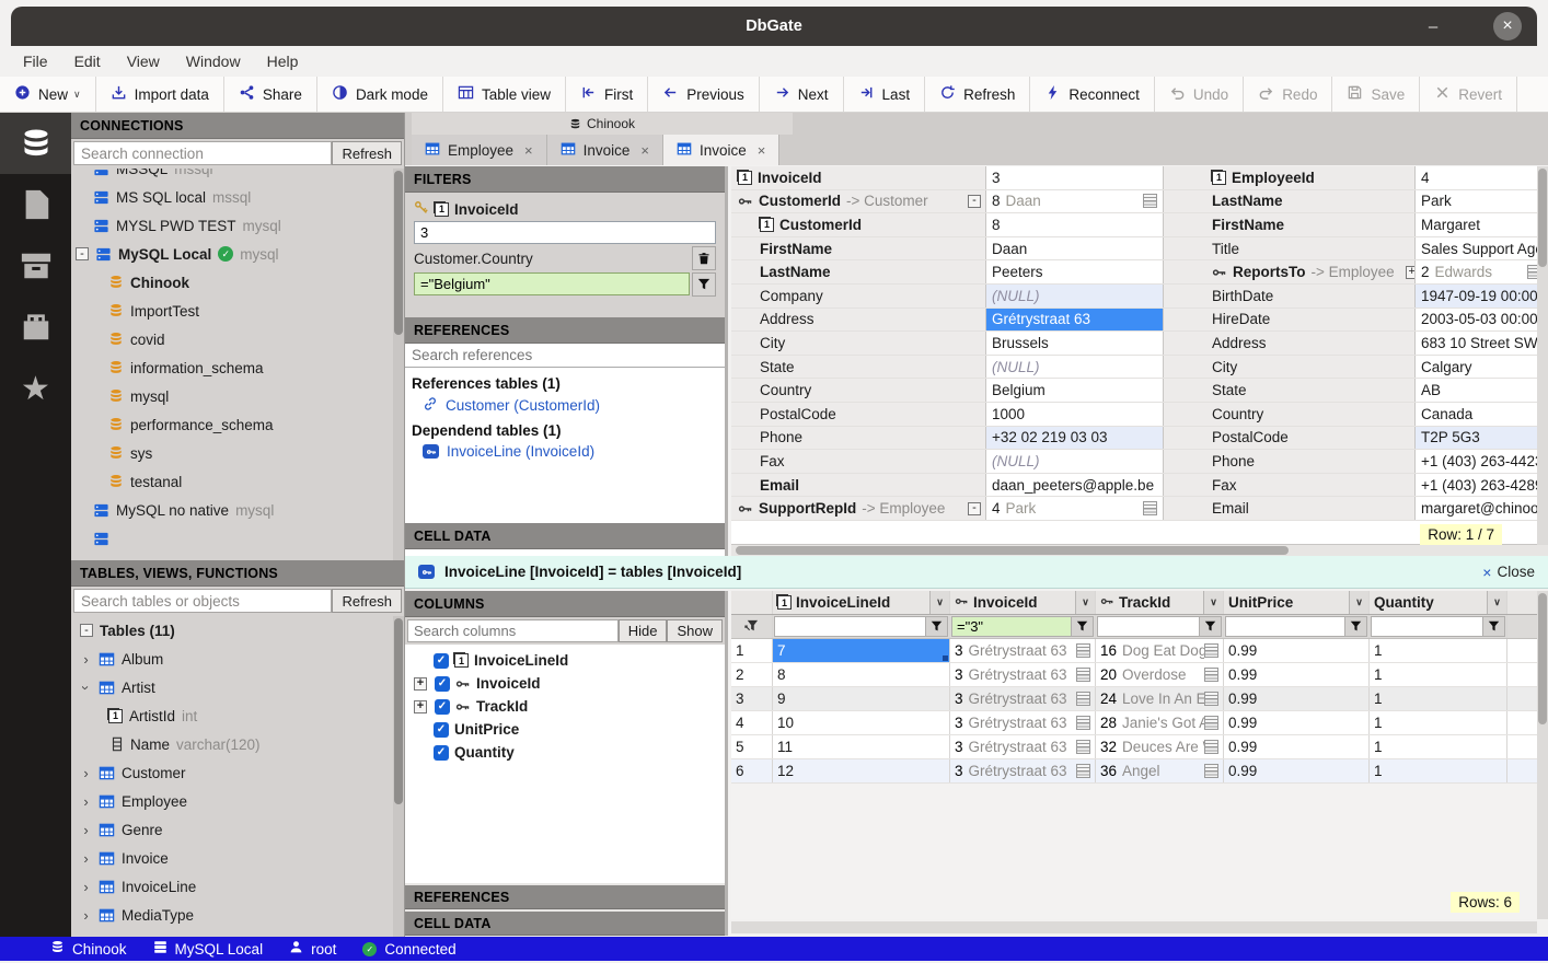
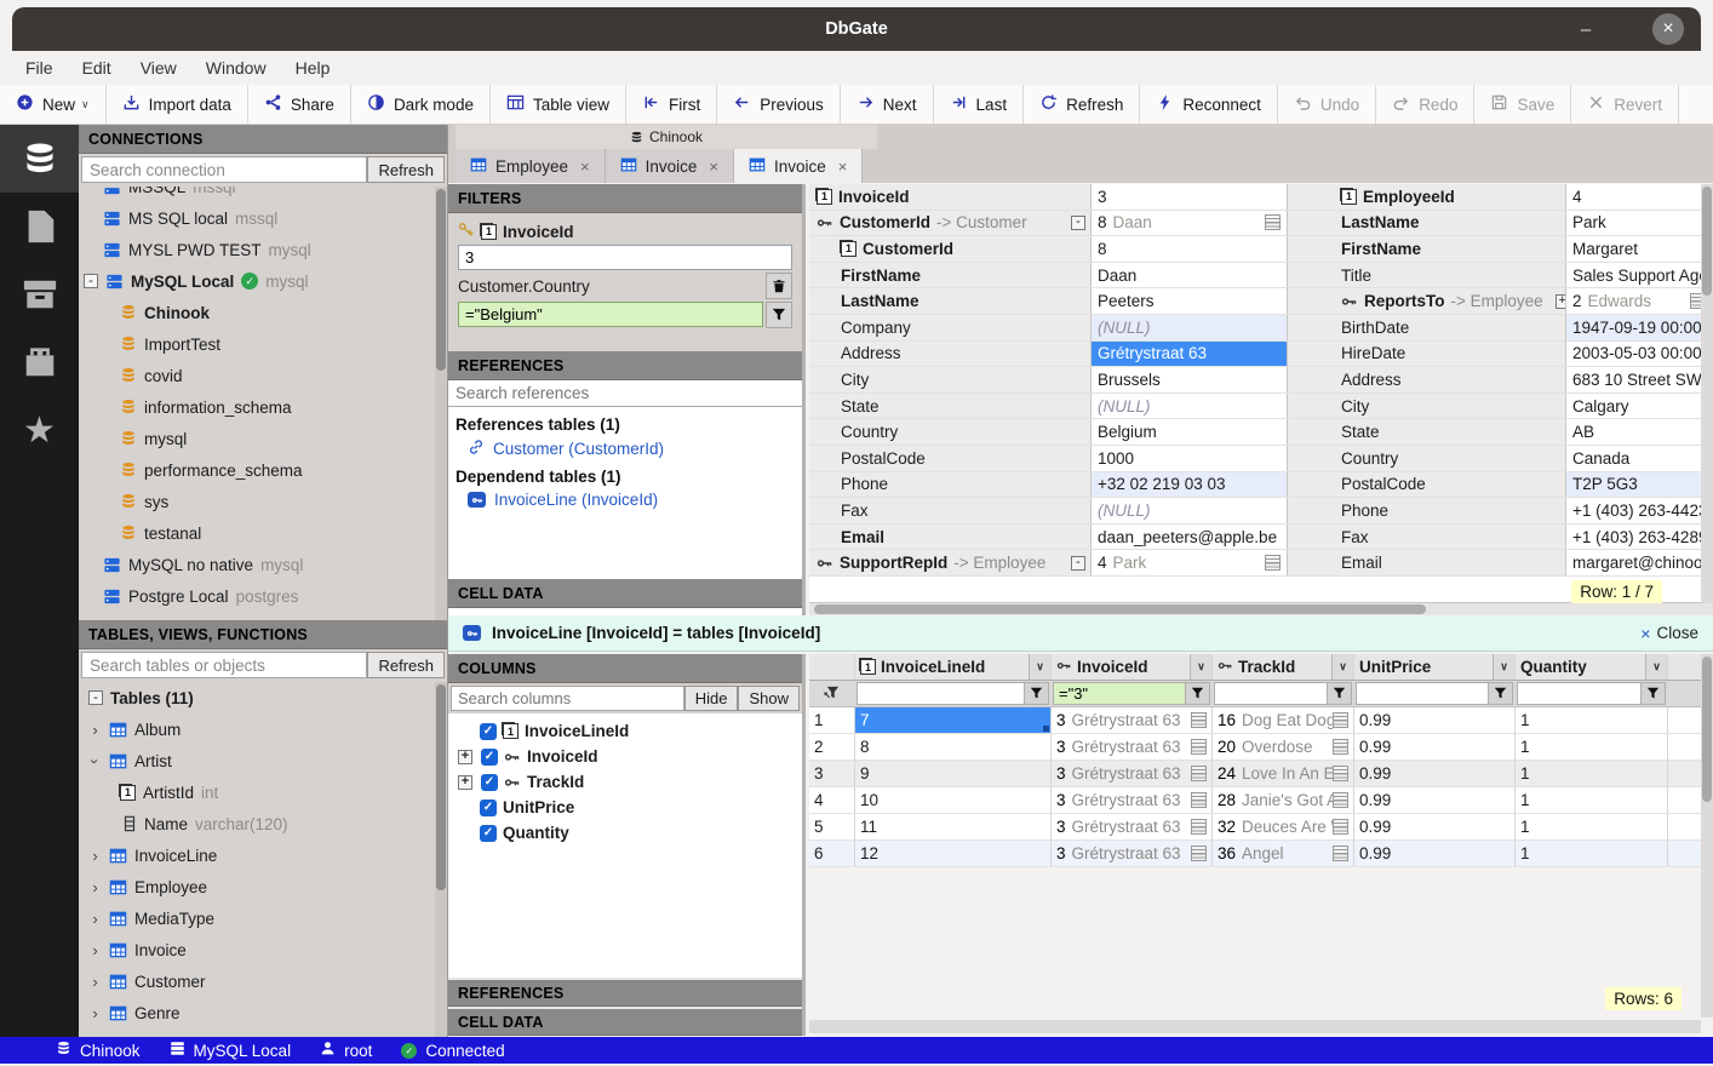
  DbGate
  –
  ×
  File
  Edit
  View
  Window
  Help
  New
  ∨
  Import data
  Share
  Dark mode
  Table view
  First
  Previous
  Next
  Last
  Refresh
  Reconnect
  Undo
  Redo
  Save
  Revert
  ★
  CONNECTIONS
  Search connection
  Refresh
  MSSQL
  mssql
  MS SQL local
  mssql
  MYSL PWD TEST
  mysql
  -
  MySQL Local
  ✓
  mysql
  Chinook
  ImportTest
  covid
  information_schema
  mysql
  performance_schema
  sys
  testanal
  MySQL no native
  mysql
+ Postgre Local
+ postgres
  TABLES, VIEWS, FUNCTIONS
  Search tables or objects
  Refresh
  -
  Tables (11)
  ›
  Album
  Artist
  1
  ArtistId
  int
  Name
  varchar(120)
  ›
- Customer
+ InvoiceLine
  ›
  Employee
  ›
- Genre
+ MediaType
  ›
  Invoice
  ›
- InvoiceLine
+ Customer
  ›
- MediaType
+ Genre
  Chinook
  Employee
  ×
  Invoice
  ×
  Invoice
  ×
  FILTERS
  1
  InvoiceId
  3
  Customer.Country
  ="Belgium"
  REFERENCES
  Search references
  References tables (1)
  Customer (CustomerId)
  Dependend tables (1)
  InvoiceLine (InvoiceId)
  CELL DATA
  1
  InvoiceId
  3
  CustomerId
  -> Customer
  -
  8
  Daan
  1
  CustomerId
  8
  FirstName
  Daan
  LastName
  Peeters
  Company
  (NULL)
  Address
  Grétrystraat 63
  City
  Brussels
  State
  (NULL)
  Country
  Belgium
  PostalCode
  1000
  Phone
  +32 02 219 03 03
  Fax
  (NULL)
  Email
  daan_peeters@apple.be
  SupportRepId
  -> Employee
  -
  4
  Park
  1
  EmployeeId
  4
  LastName
  Park
  FirstName
  Margaret
  Title
  Sales Support Ag
  ReportsTo
  -> Employee
  +
  2
  Edwards
  BirthDate
  1947-09-19 00:00
  HireDate
  2003-05-03 00:00
  Address
  683 10 Street SW
  City
  Calgary
  State
  AB
  Country
  Canada
  PostalCode
  T2P 5G3
  Phone
  +1 (403) 263-442
  Fax
  +1 (403) 263-428
  Email
  Row: 1 / 7
  InvoiceLine [InvoiceId] = tables [InvoiceId]
  ×
  Close
  COLUMNS
  Search columns
  Hide
  Show
  ✓
  1
  InvoiceLineId
  +
  ✓
  InvoiceId
  +
  ✓
  TrackId
  ✓
  UnitPrice
  ✓
  Quantity
  REFERENCES
  CELL DATA
  1
  InvoiceLineId
  ∨
  InvoiceId
  ∨
  TrackId
  ∨
  UnitPrice
  ∨
  Quantity
  ∨
  ="3"
  1
  7
  3
  Grétrystraat 63
  16
  Dog Eat Dog
  0.99
  1
  2
  8
  3
  Grétrystraat 63
  20
  Overdose
  0.99
  1
  3
  9
  3
  Grétrystraat 63
  24
  0.99
  1
  4
  10
  3
  Grétrystraat 63
  28
  Janie's Got
  0.99
  1
  5
  11
  3
  Grétrystraat 63
  32
  0.99
  1
  6
  12
  3
  Grétrystraat 63
  36
  Angel
  0.99
  1
  Rows: 6
  Chinook
  MySQL Local
  root
  ✓
  Connected
